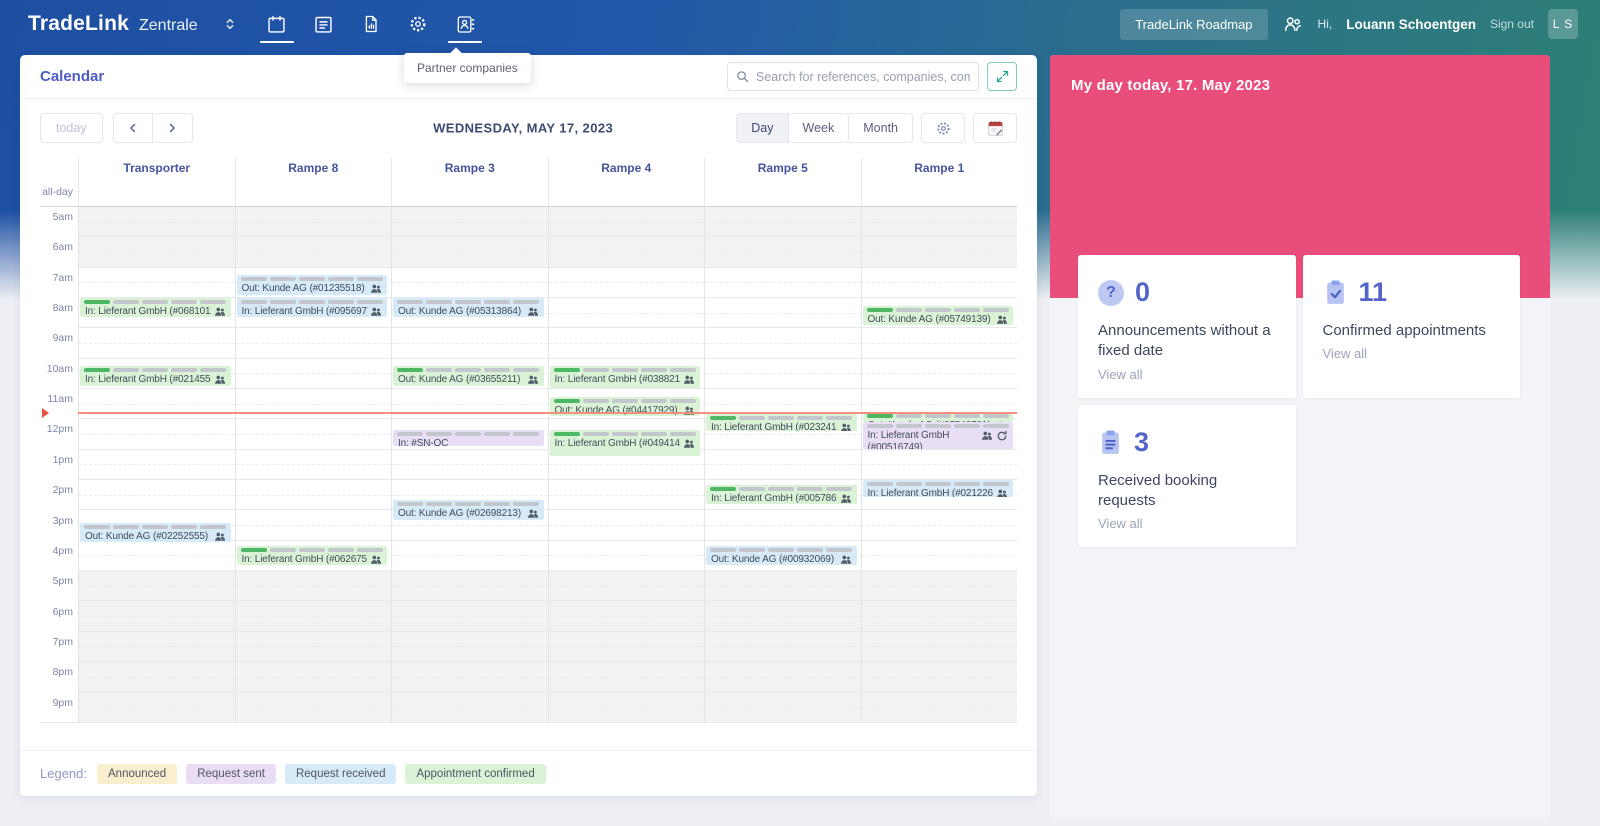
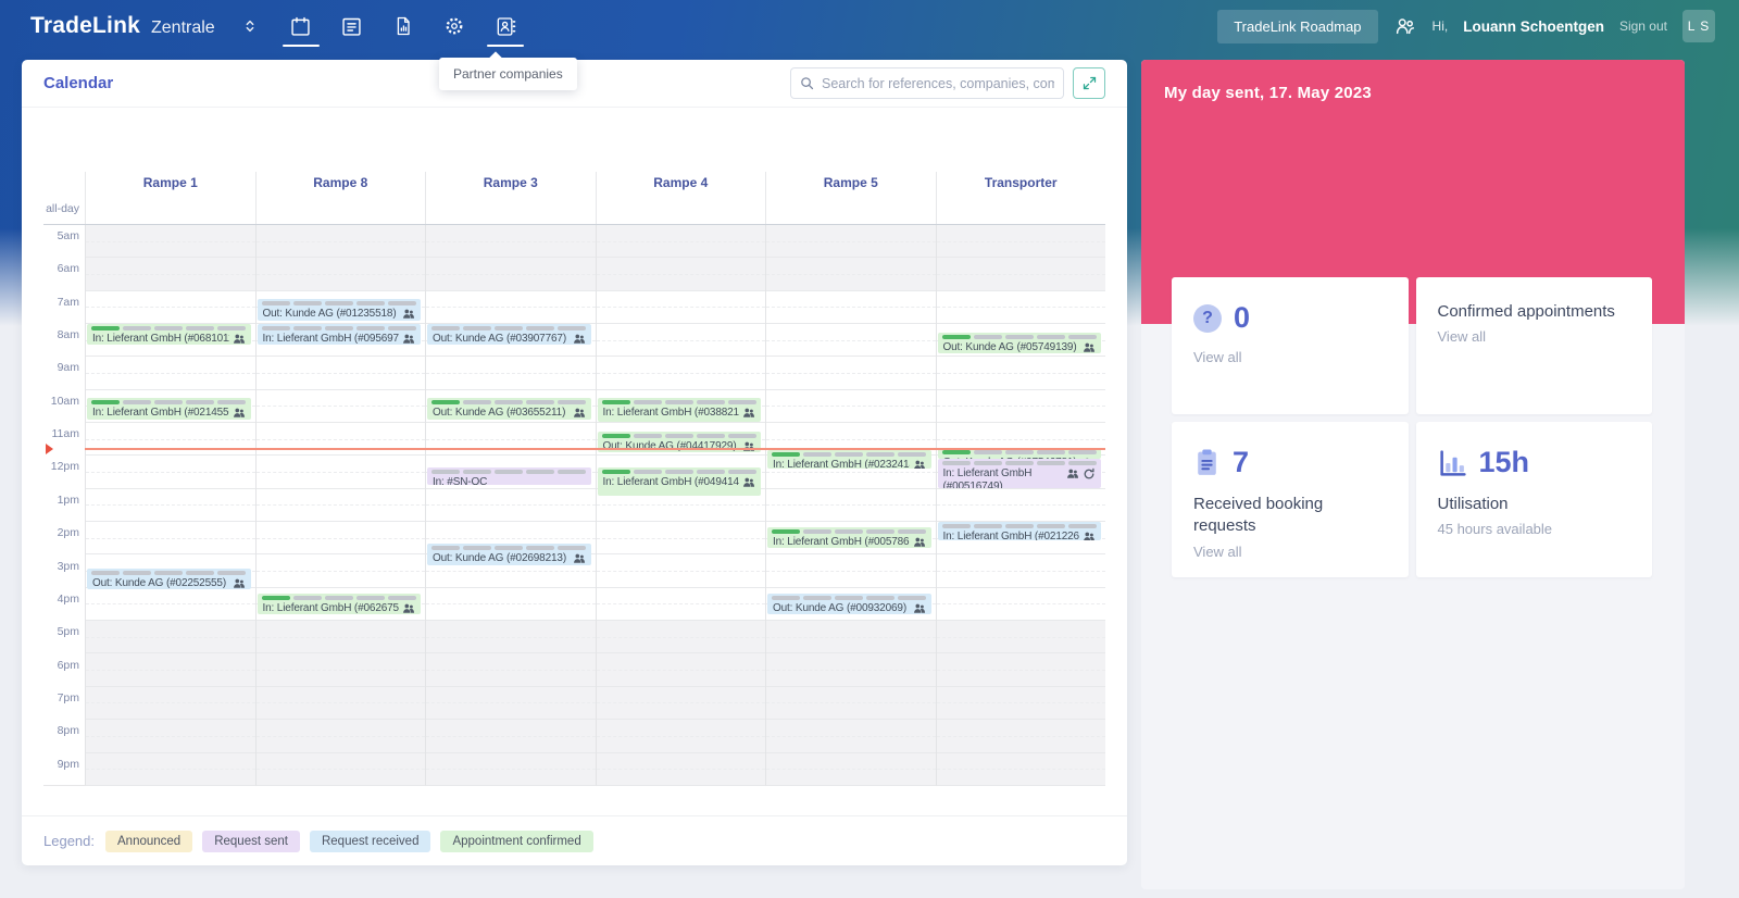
  TradeLink
  Zentrale
  TradeLink Roadmap
  Hi,
  Louann Schoentgen
  Sign out
  L S
  Partner companies
  Calendar
  Search for references, companies, com
- today
- WEDNESDAY, MAY 17, 2023
- Day
- Week
- Month
- Transporter
+ Rampe 1
  Rampe 8
  Rampe 3
  Rampe 4
  Rampe 5
- Rampe 1
+ Transporter
  all-day
  5am
  6am
  7am
  8am
  9am
  10am
  11am
  12pm
  1pm
  2pm
  3pm
  4pm
  5pm
  6pm
  7pm
  8pm
  9pm
  In: Lieferant GmbH (#068101
  In: Lieferant GmbH (#021455
  Out: Kunde AG (#02252555)
  Out: Kunde AG (#01235518)
  In: Lieferant GmbH (#095697
  In: Lieferant GmbH (#062675
- Out: Kunde AG (#05313864)
+ Out: Kunde AG (#03907767)
  Out: Kunde AG (#03655211)
  In: #SN-OC
  Out: Kunde AG (#02698213)
  In: Lieferant GmbH (#038821
  Out: Kunde AG (#04417929)
  In: Lieferant GmbH (#049414
  In: Lieferant GmbH (#023241
  In: Lieferant GmbH (#005786
  Out: Kunde AG (#00932069)
  Out: Kunde AG (#05749139)
  In: Lieferant GmbH (#00516749)
  In: Lieferant GmbH (#021226
  Legend:
  Announced
  Request sent
  Request received
  Appointment confirmed
- My day today, 17. May 2023
+ My day sent, 17. May 2023
  ?
  0
- Announcements without a fixed date
  View all
- 11
  Confirmed appointments
  View all
- 3
+ 7
  Received booking requests
  View all
+ 15h
+ Utilisation
+ 45 hours available
